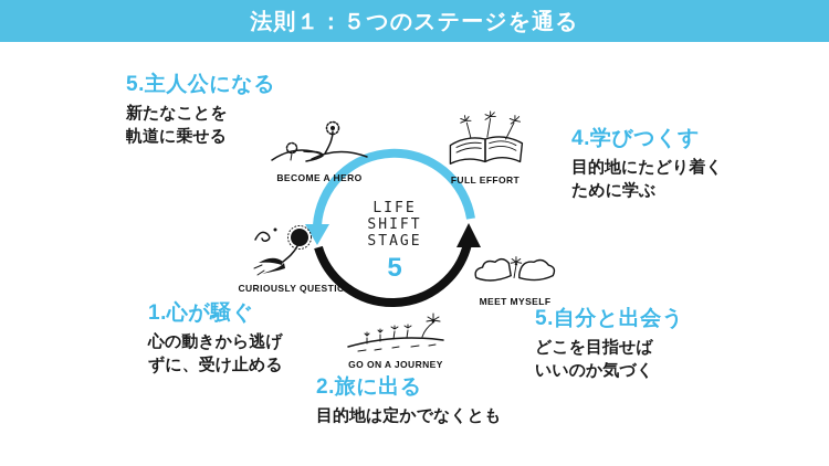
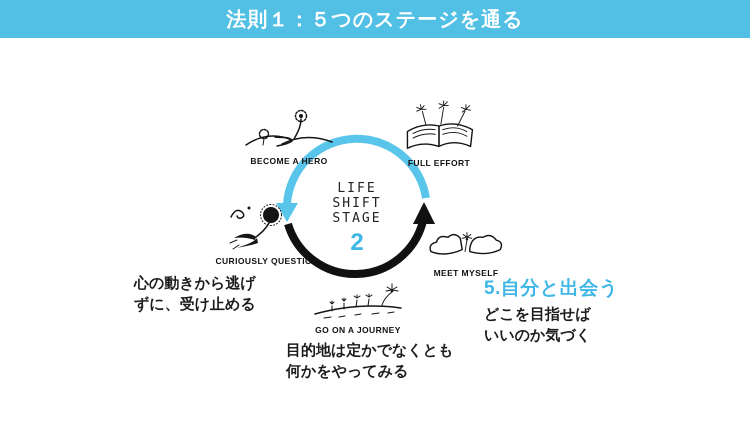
  法則１：５つのステージを通る
  LIFE
  SHIFT
  STAGE
- 5
+ 2
  BECOME A HERO
  FULL EFFORT
  CURIOUSLY QUESTION
  MEET MYSELF
  GO ON A JOURNEY
- 5.主人公になる
- 新たなことを
- 軌道に乗せる
- 4.学びつくす
- 目的地にたどり着く
- ために学ぶ
- 1.心が騒ぐ
  心の動きから逃げ
  ずに、受け止める
- 2.旅に出る
  目的地は定かでなくとも
+ 何かをやってみる
  5.自分と出会う
  どこを目指せば
  いいのか気づく
